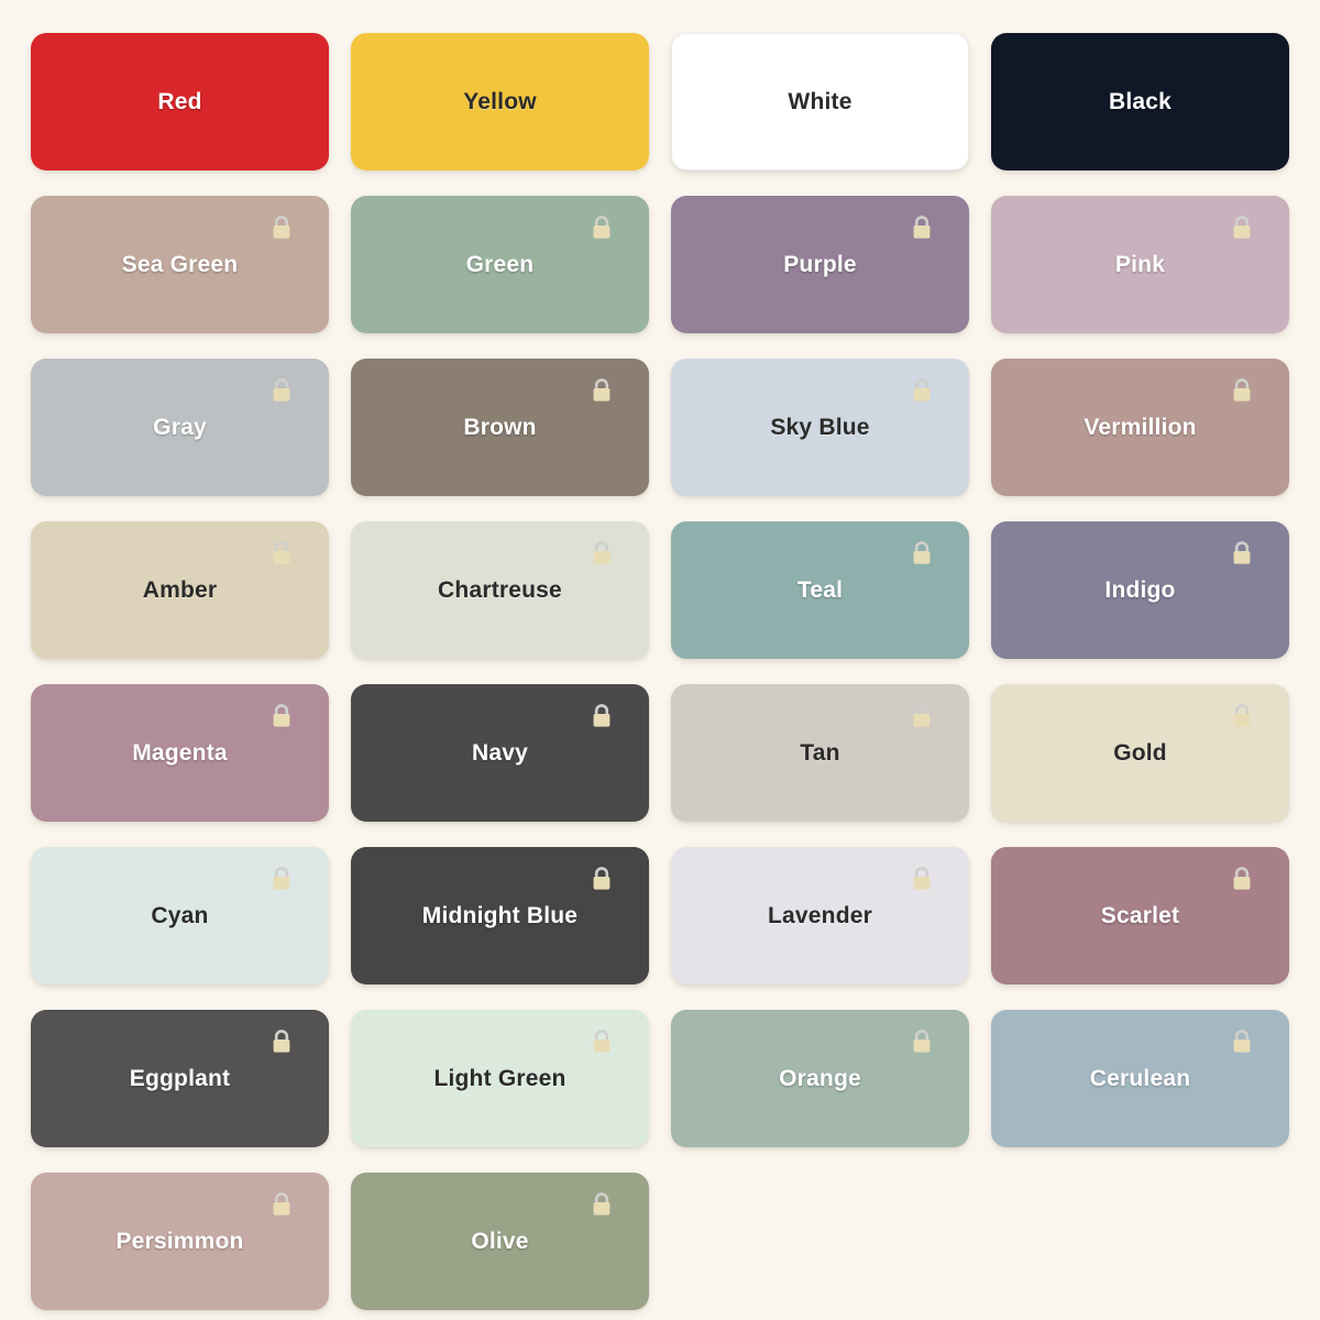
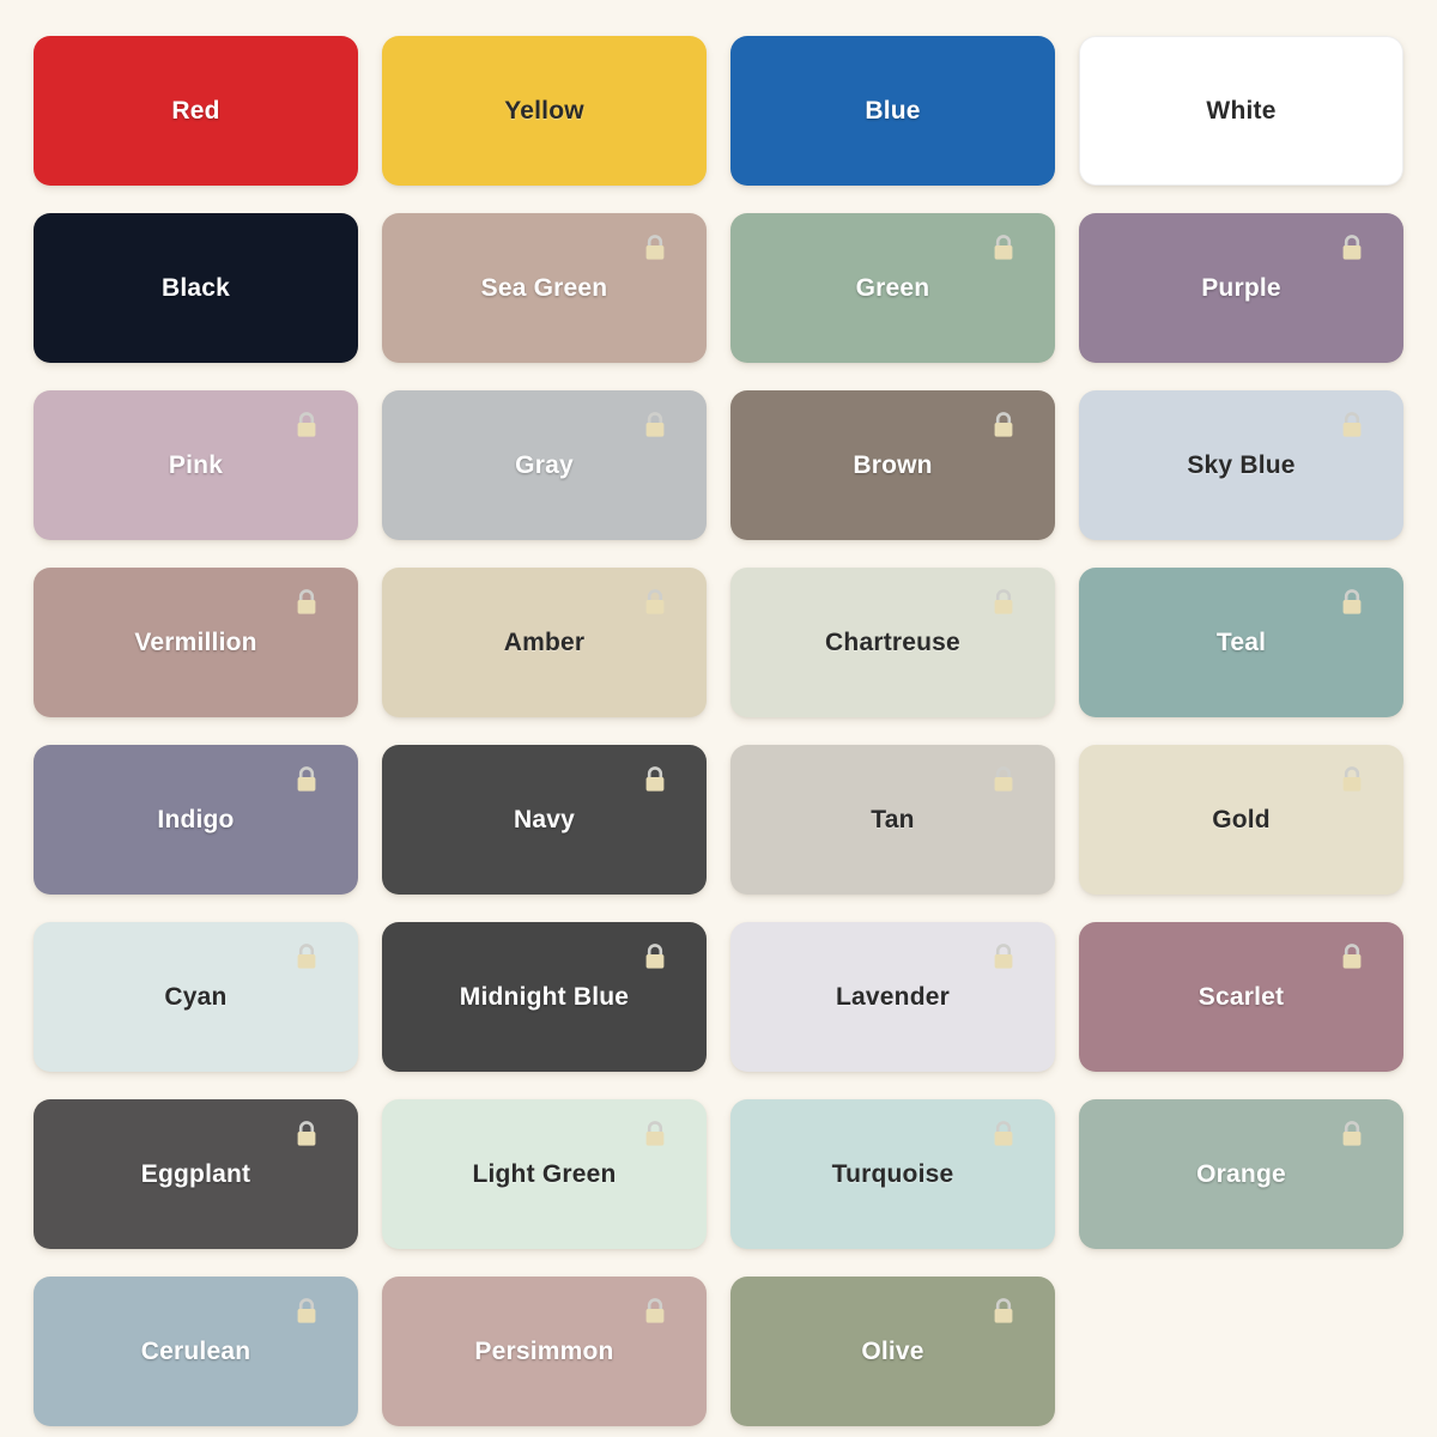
  Red
  Yellow
+ Blue
  White
  Black
  Sea Green
  Green
  Purple
  Pink
  Gray
  Brown
  Sky Blue
  Vermillion
  Amber
  Chartreuse
  Teal
  Indigo
- Magenta
  Navy
  Tan
  Gold
  Cyan
  Midnight Blue
  Lavender
  Scarlet
  Eggplant
  Light Green
+ Turquoise
  Orange
  Cerulean
  Persimmon
  Olive
